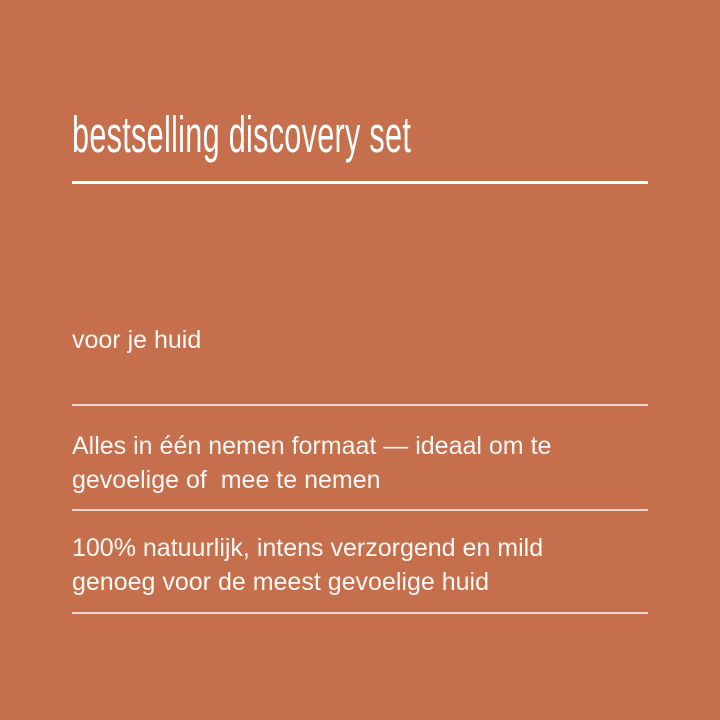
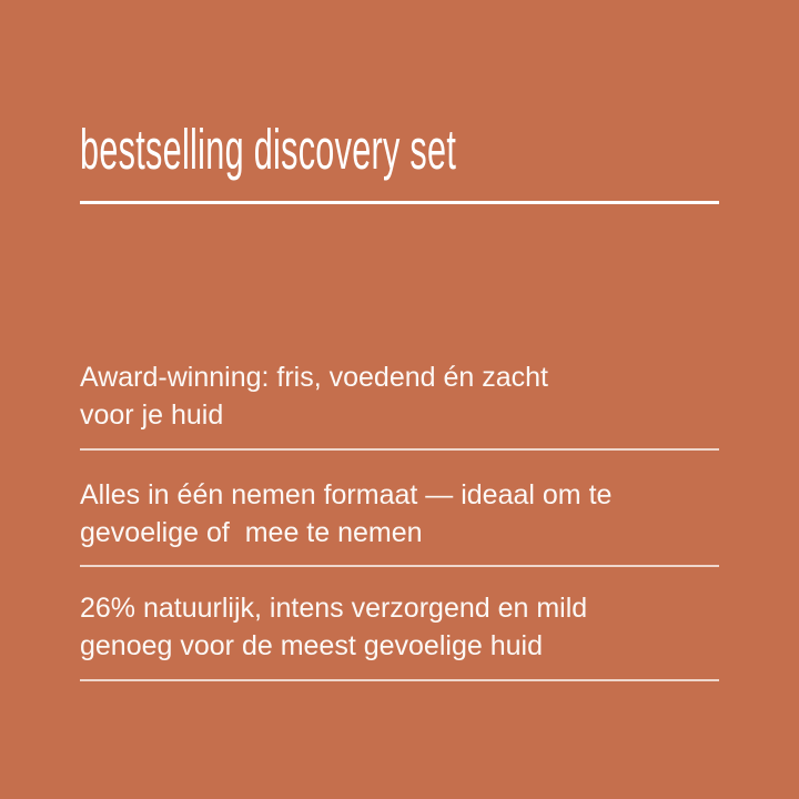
  bestselling discovery set
+ Award-winning: fris, voedend én zacht
  voor je huid
  Alles in één nemen formaat — ideaal om te
  gevoelige of mee te nemen
- 100% natuurlijk, intens verzorgend en mild
+ 26% natuurlijk, intens verzorgend en mild
  genoeg voor de meest gevoelige huid
